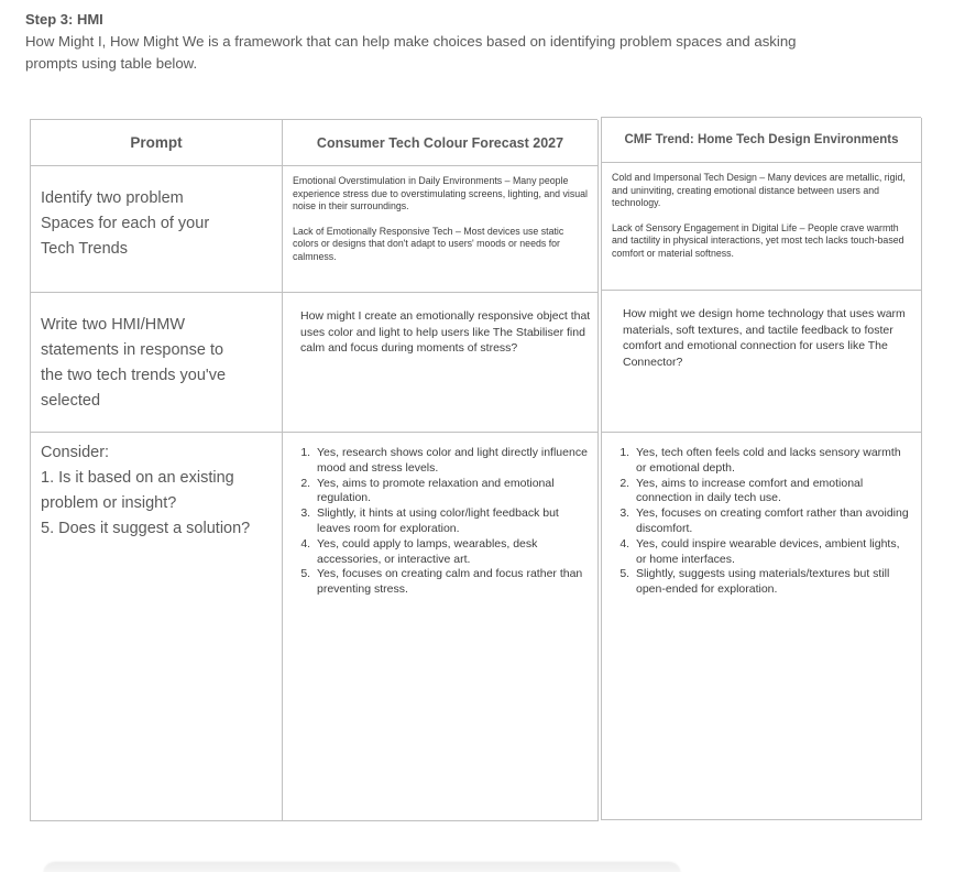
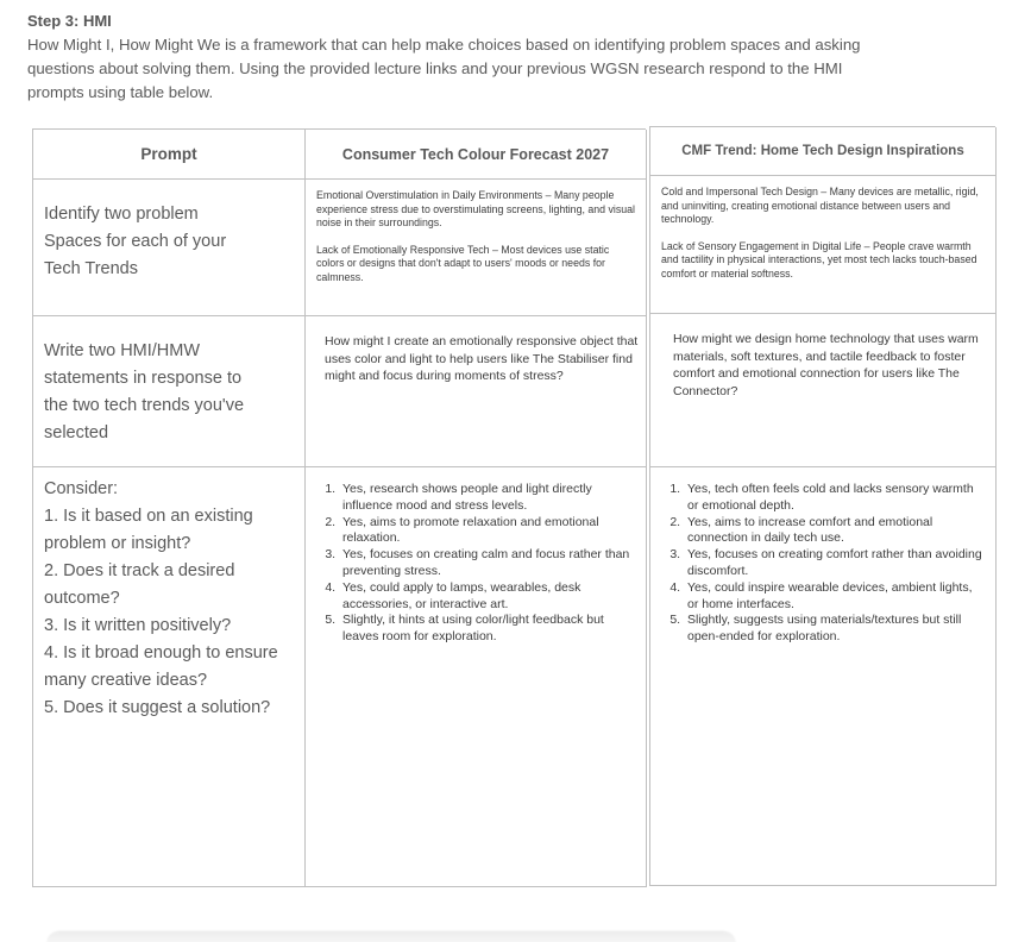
  Step 3: HMI
  How Might I, How Might We is a framework that can help make choices based on identifying problem spaces and asking
+ questions about solving them. Using the provided lecture links and your previous WGSN research respond to the HMI
  prompts using table below.
  Prompt
  Consumer Tech Colour Forecast 2027
  Identify two problem
  Spaces for each of your
  Tech Trends
  Emotional Overstimulation in Daily Environments – Many people experience stress due to overstimulating screens, lighting, and visual noise in their surroundings.
  Lack of Emotionally Responsive Tech – Most devices use static colors or designs that don't adapt to users' moods or needs for calmness.
  Write two HMI/HMW
  statements in response to
  the two tech trends you've
  selected
- How might I create an emotionally responsive object that uses color and light to help users like The Stabiliser find calm and focus during moments of stress?
+ How might I create an emotionally responsive object that uses color and light to help users like The Stabiliser find might and focus during moments of stress?
  Consider:
  1. Is it based on an existing problem or insight?
+ 2. Does it track a desired outcome?
+ 3. Is it written positively?
+ 4. Is it broad enough to ensure many creative ideas?
  5. Does it suggest a solution?
- Yes, research shows color and light directly influence mood and stress levels.
+ Yes, research shows people and light directly influence mood and stress levels.
- Yes, aims to promote relaxation and emotional regulation.
+ Yes, aims to promote relaxation and emotional relaxation.
- Slightly, it hints at using color/light feedback but leaves room for exploration.
+ Yes, focuses on creating calm and focus rather than preventing stress.
  Yes, could apply to lamps, wearables, desk accessories, or interactive art.
- Yes, focuses on creating calm and focus rather than preventing stress.
+ Slightly, it hints at using color/light feedback but leaves room for exploration.
- CMF Trend: Home Tech Design Environments
+ CMF Trend: Home Tech Design Inspirations
  Cold and Impersonal Tech Design – Many devices are metallic, rigid, and uninviting, creating emotional distance between users and technology.
  Lack of Sensory Engagement in Digital Life – People crave warmth and tactility in physical interactions, yet most tech lacks touch-based comfort or material softness.
  How might we design home technology that uses warm materials, soft textures, and tactile feedback to foster comfort and emotional connection for users like The Connector?
  Yes, tech often feels cold and lacks sensory warmth or emotional depth.
  Yes, aims to increase comfort and emotional connection in daily tech use.
  Yes, focuses on creating comfort rather than avoiding discomfort.
  Yes, could inspire wearable devices, ambient lights, or home interfaces.
  Slightly, suggests using materials/textures but still open-ended for exploration.
